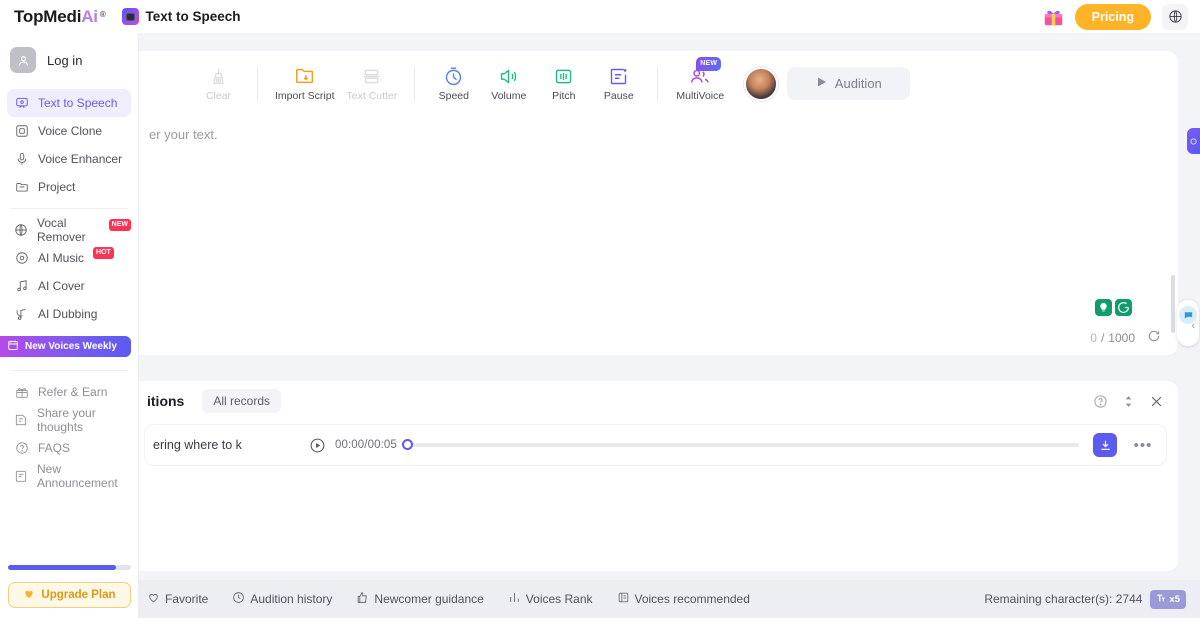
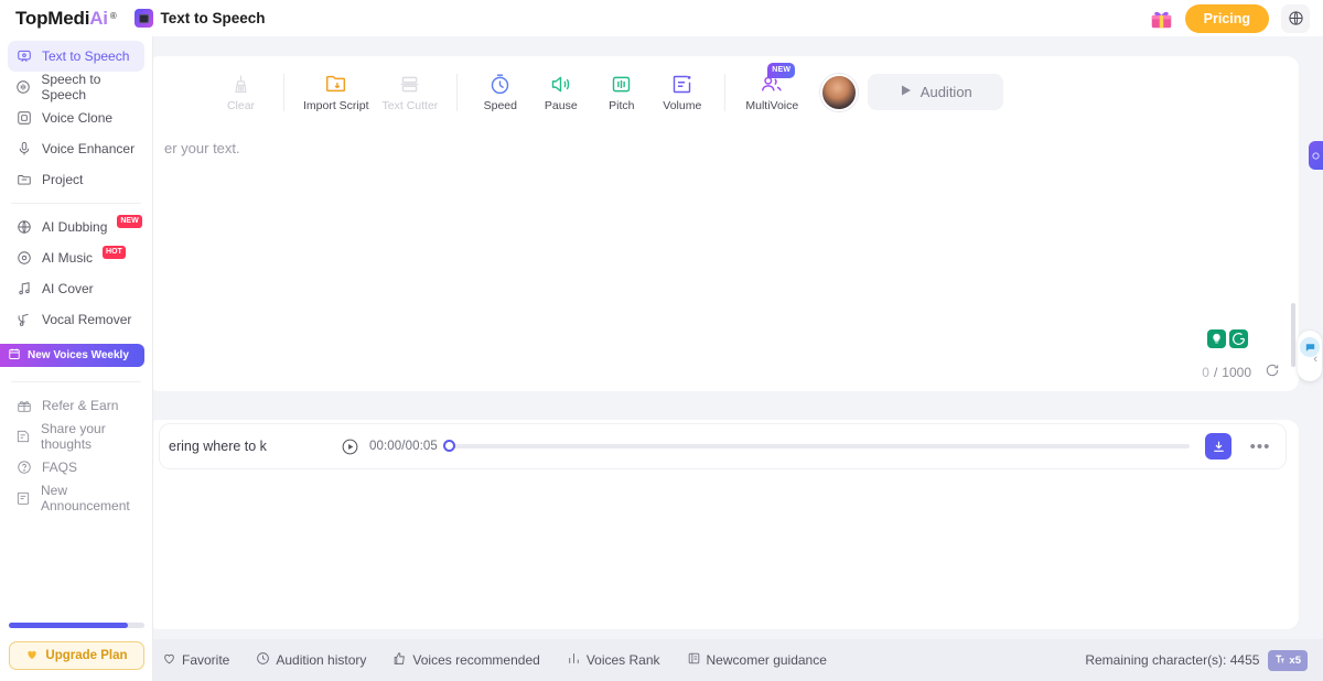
  TopMedi
  Ai
  ®
  Text to Speech
  Pricing
  Clear
  Import Script
  Text Cutter
  Speed
- Volume
+ Pause
  Pitch
- Pause
+ Volume
  MultiVoice
  Audition
  er your text.
  0
  /
  1000
- itions
- All records
  ering where to k
  00:00/00:05
  •••
  Favorite
  Audition history
- Newcomer guidance
+ Voices recommended
  Voices Rank
- Voices recommended
+ Newcomer guidance
- Remaining character(s): 2744
+ Remaining character(s): 4455
  x5
  ‹
- Log in
  Text to Speech
+ Speech to Speech
  Voice Clone
  Voice Enhancer
  Project
- Vocal Remover
+ AI Dubbing
  AI Music
  AI Cover
- AI Dubbing
+ Vocal Remover
  New Voices Weekly
  Refer & Earn
  Share your thoughts
  FAQS
  New Announcement
  Upgrade Plan
